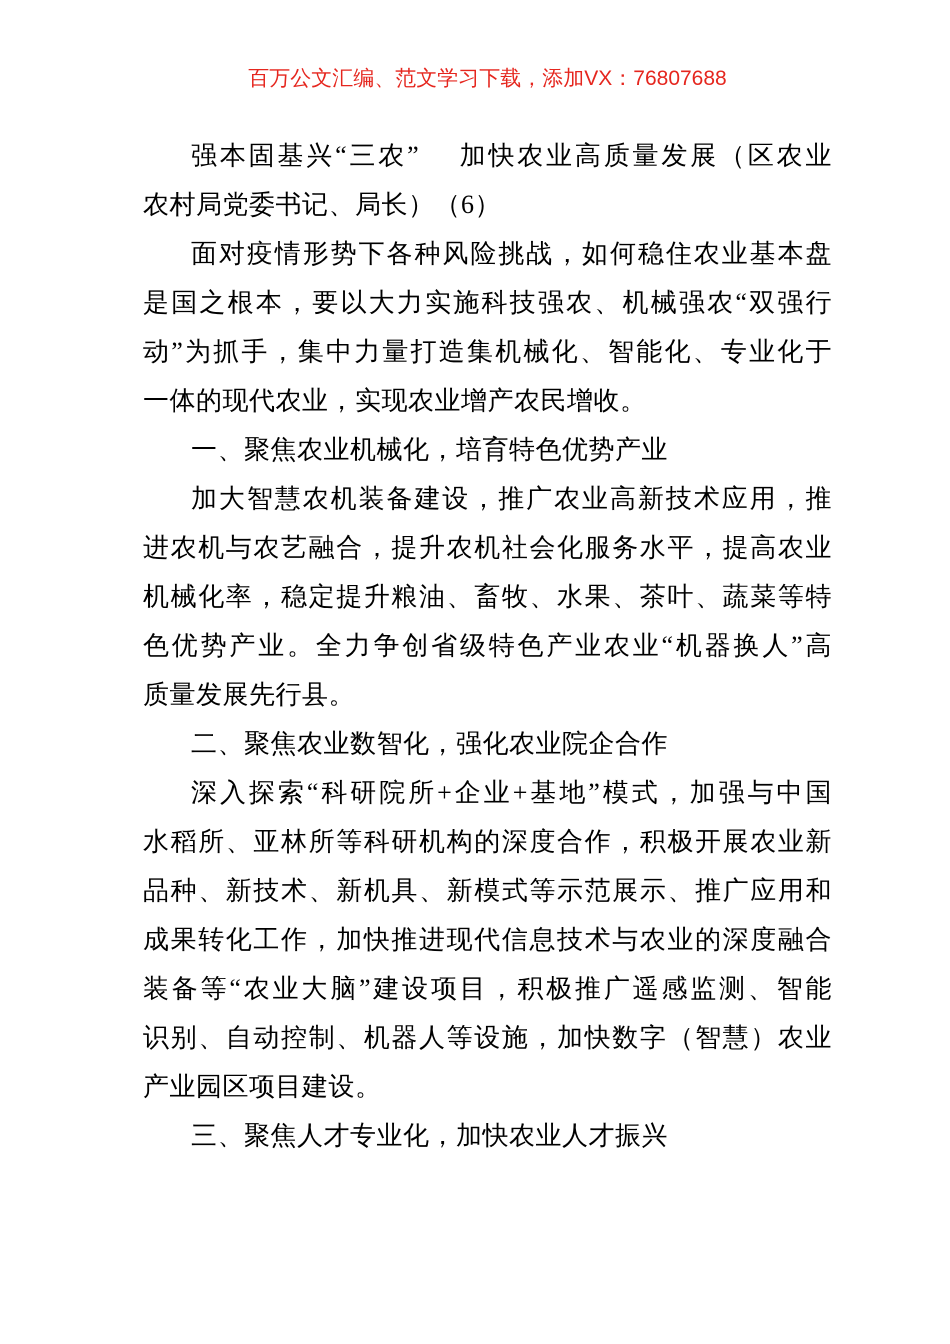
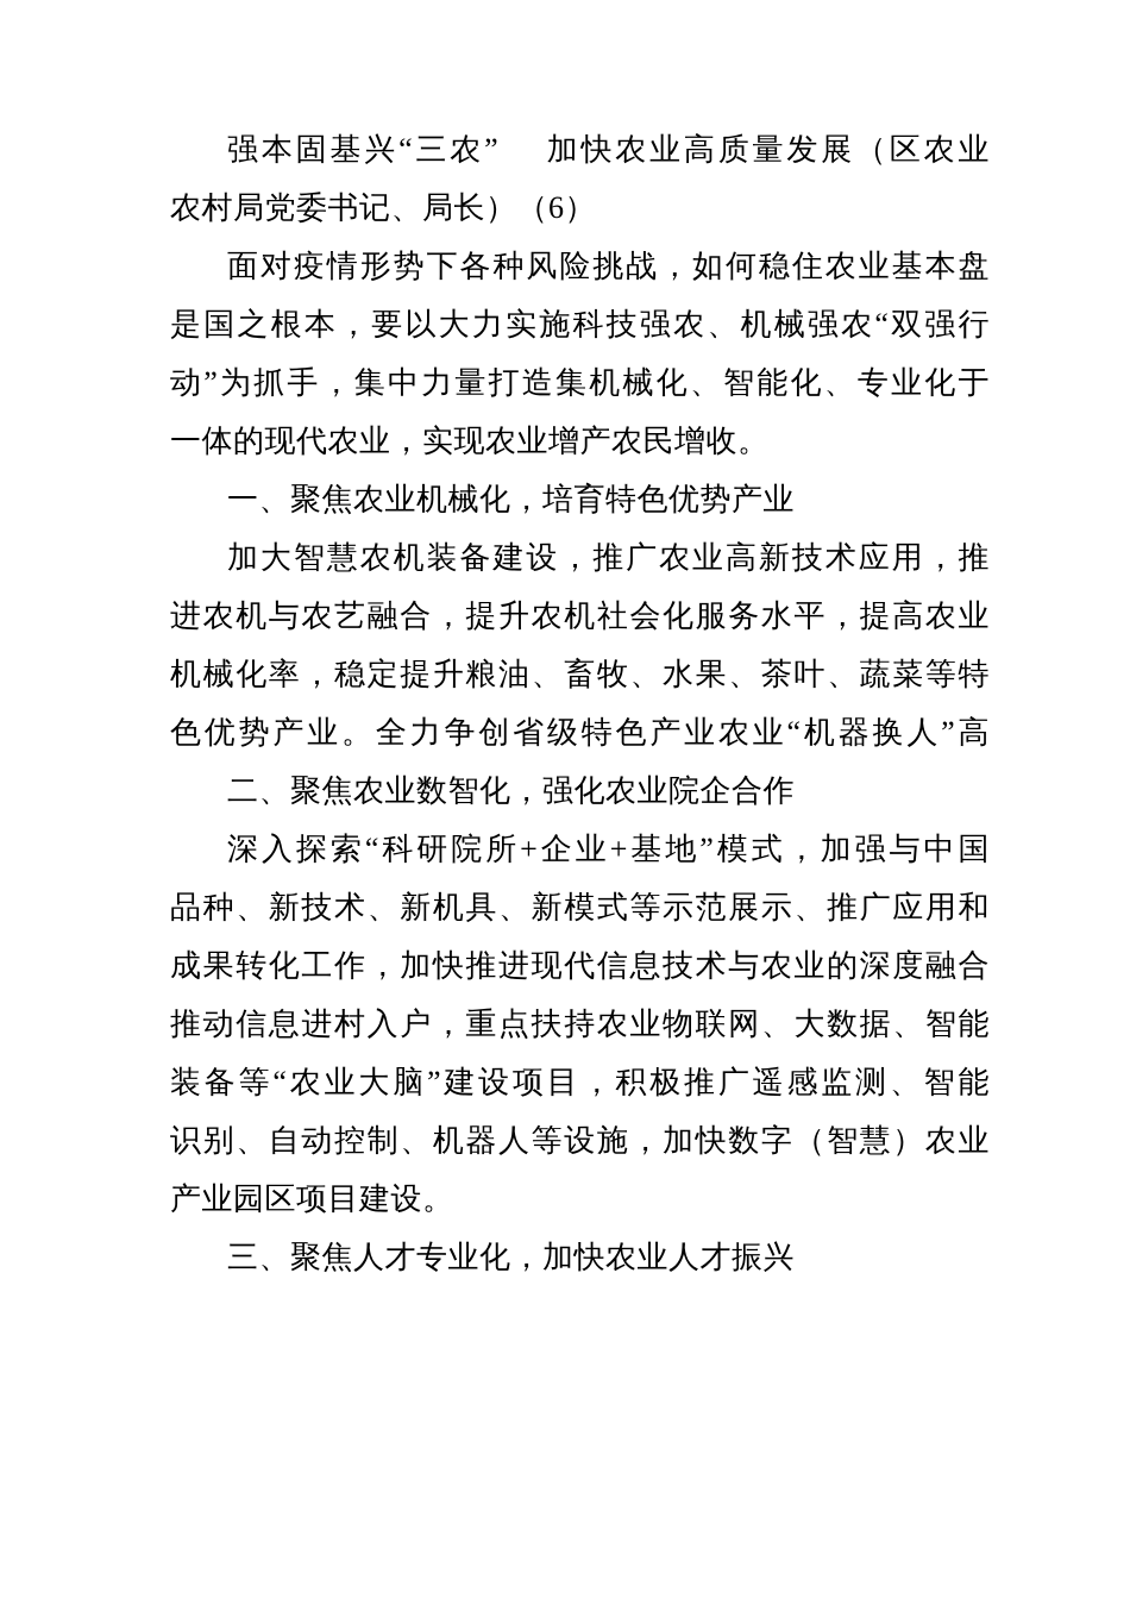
- 百万公文汇编、范文学习下载，添加VX：76807688
  强本固基兴“三农” 加快农业高质量发展（区农业
  农村局党委书记、局长）（6）
  面对疫情形势下各种风险挑战，如何稳住农业基本盘
  是国之根本，要以大力实施科技强农、机械强农“双强行
  动”为抓手，集中力量打造集机械化、智能化、专业化于
  一体的现代农业，实现农业增产农民增收。
  一、聚焦农业机械化，培育特色优势产业
  加大智慧农机装备建设，推广农业高新技术应用，推
  进农机与农艺融合，提升农机社会化服务水平，提高农业
  机械化率，稳定提升粮油、畜牧、水果、茶叶、蔬菜等特
  色优势产业。全力争创省级特色产业农业“机器换人”高
- 质量发展先行县。
  二、聚焦农业数智化，强化农业院企合作
  深入探索“科研院所+企业+基地”模式，加强与中国
- 水稻所、亚林所等科研机构的深度合作，积极开展农业新
  品种、新技术、新机具、新模式等示范展示、推广应用和
  成果转化工作，加快推进现代信息技术与农业的深度融合
+ 推动信息进村入户，重点扶持农业物联网、大数据、智能
  装备等“农业大脑”建设项目，积极推广遥感监测、智能
  识别、自动控制、机器人等设施，加快数字（智慧）农业
  产业园区项目建设。
  三、聚焦人才专业化，加快农业人才振兴
